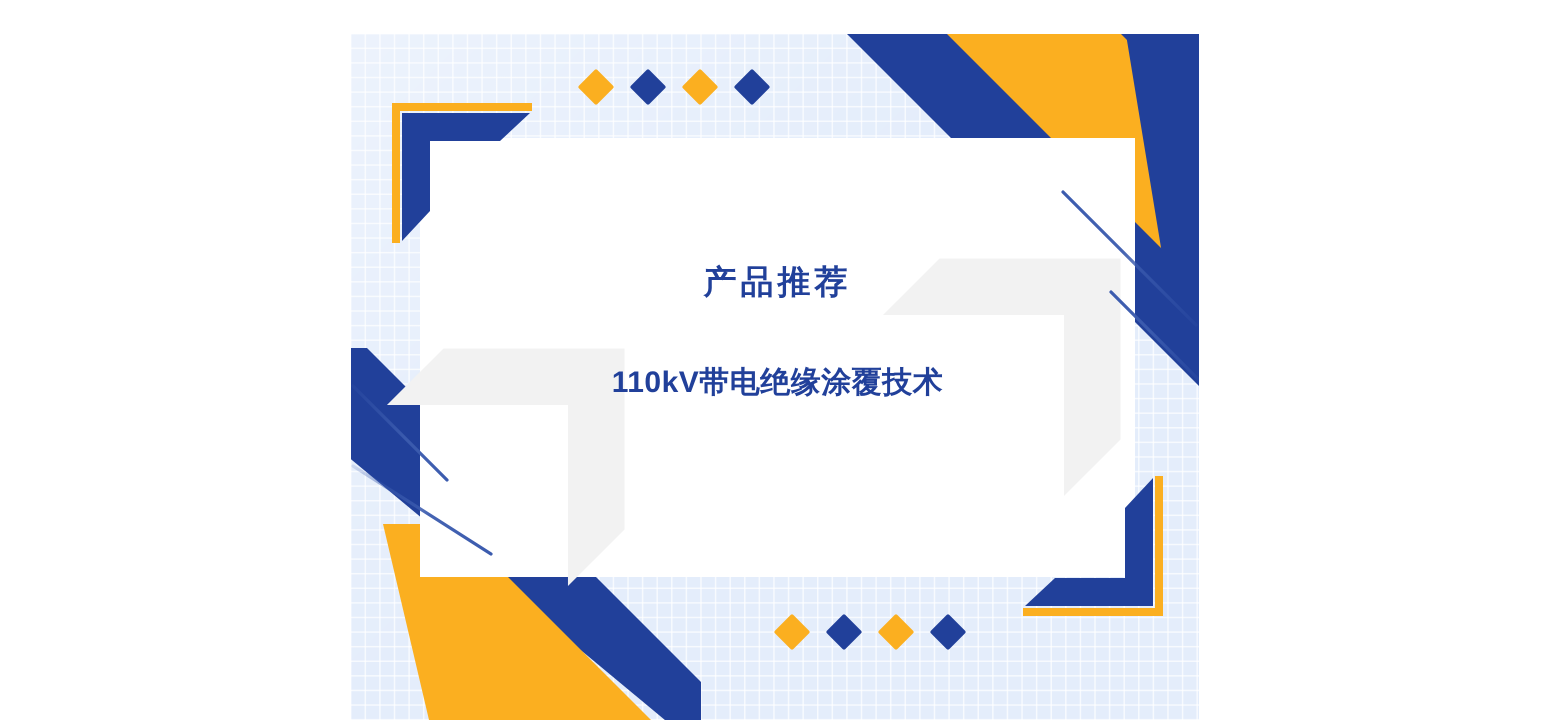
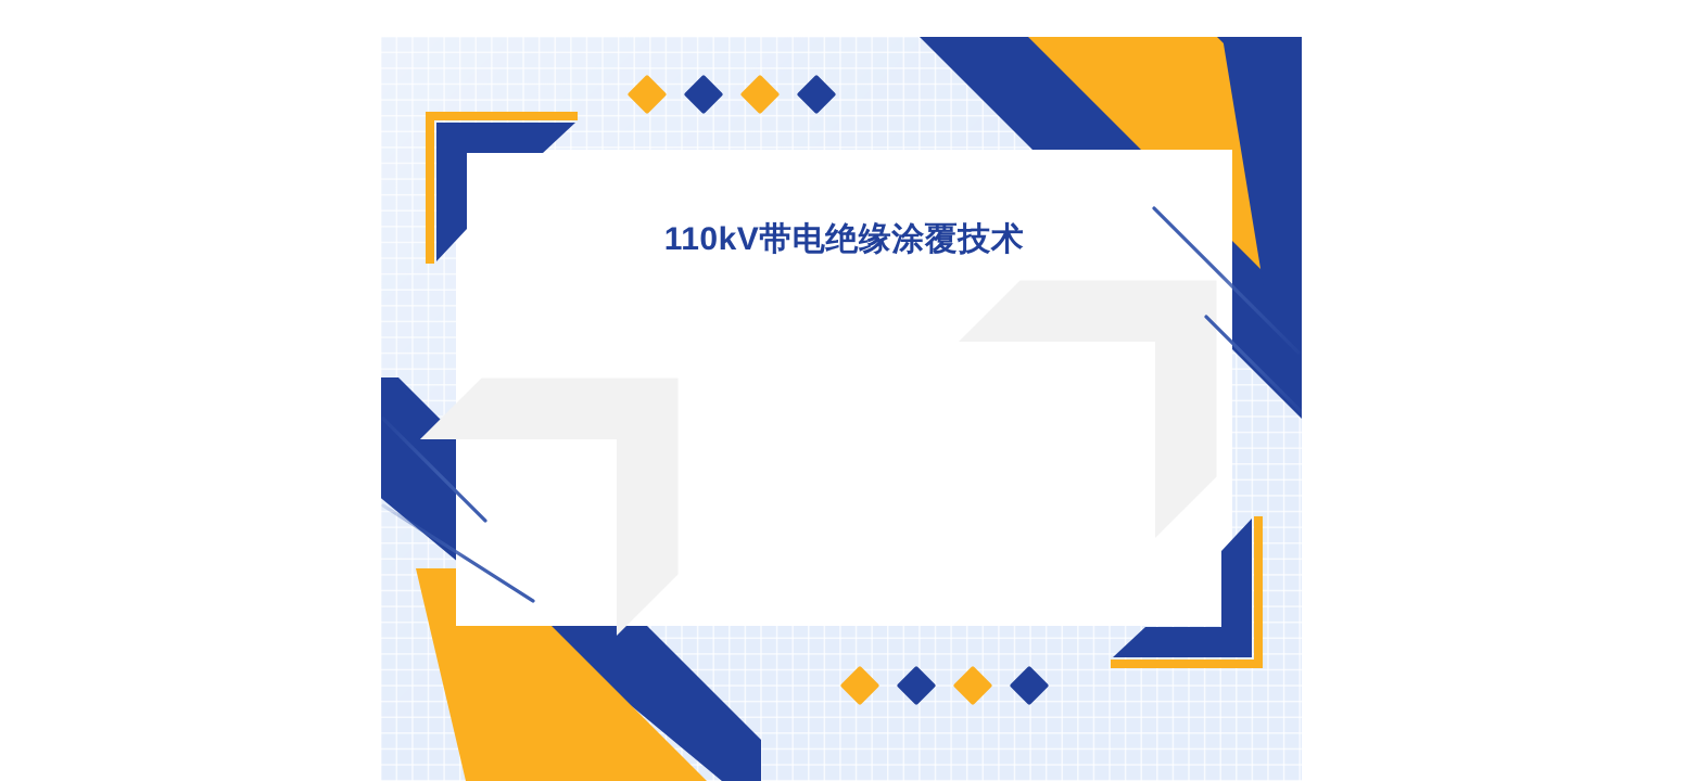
- 产品推荐
  110kV带电绝缘涂覆技术
